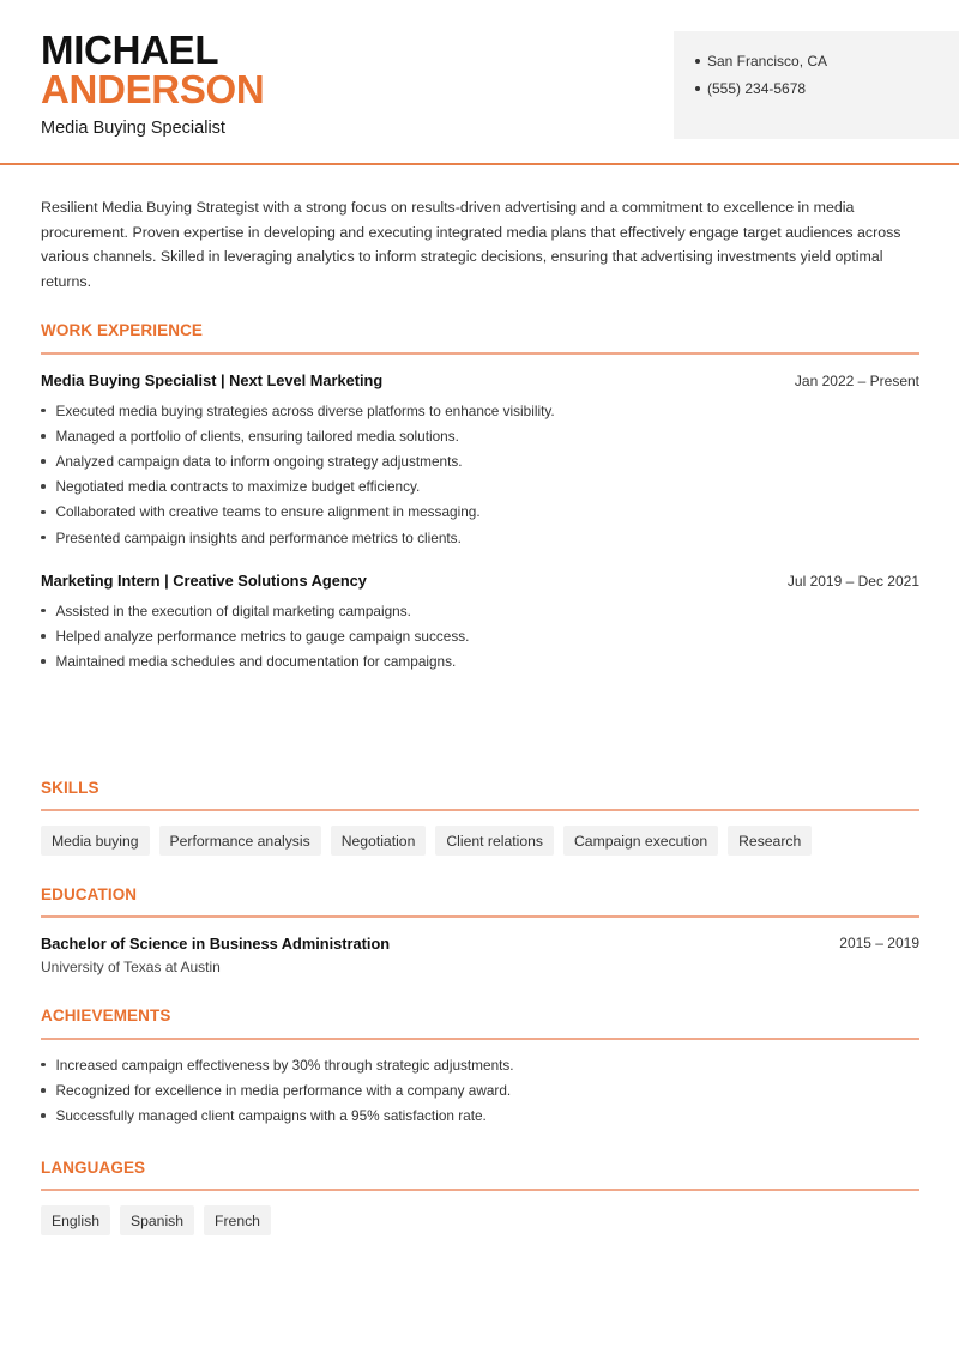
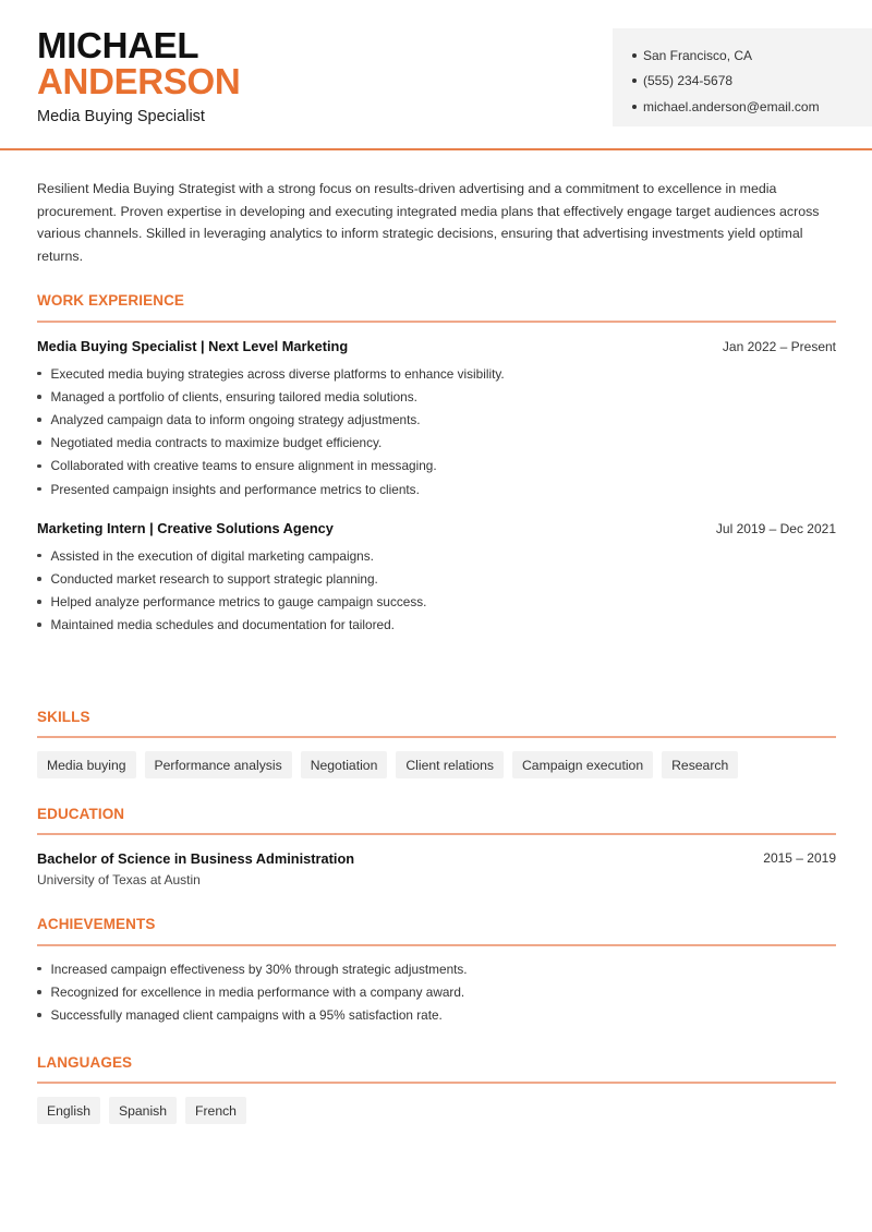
  MICHAEL
  ANDERSON
  Media Buying Specialist
  San Francisco, CA
  (555) 234-5678
+ michael.anderson@email.com
  Resilient Media Buying Strategist with a strong focus on results-driven advertising and a commitment to excellence in media procurement. Proven expertise in developing and executing integrated media plans that effectively engage target audiences across various channels. Skilled in leveraging analytics to inform strategic decisions, ensuring that advertising investments yield optimal returns.
  WORK EXPERIENCE
  Media Buying Specialist | Next Level Marketing
  Jan 2022 – Present
  Executed media buying strategies across diverse platforms to enhance visibility.
  Managed a portfolio of clients, ensuring tailored media solutions.
  Analyzed campaign data to inform ongoing strategy adjustments.
  Negotiated media contracts to maximize budget efficiency.
  Collaborated with creative teams to ensure alignment in messaging.
  Presented campaign insights and performance metrics to clients.
  Marketing Intern | Creative Solutions Agency
  Jul 2019 – Dec 2021
  Assisted in the execution of digital marketing campaigns.
+ Conducted market research to support strategic planning.
  Helped analyze performance metrics to gauge campaign success.
- Maintained media schedules and documentation for campaigns.
+ Maintained media schedules and documentation for tailored.
  SKILLS
  Media buying
  Performance analysis
  Negotiation
  Client relations
  Campaign execution
  Research
  EDUCATION
  Bachelor of Science in Business Administration
  2015 – 2019
  University of Texas at Austin
  ACHIEVEMENTS
  Increased campaign effectiveness by 30% through strategic adjustments.
  Recognized for excellence in media performance with a company award.
  Successfully managed client campaigns with a 95% satisfaction rate.
  LANGUAGES
  English
  Spanish
  French
